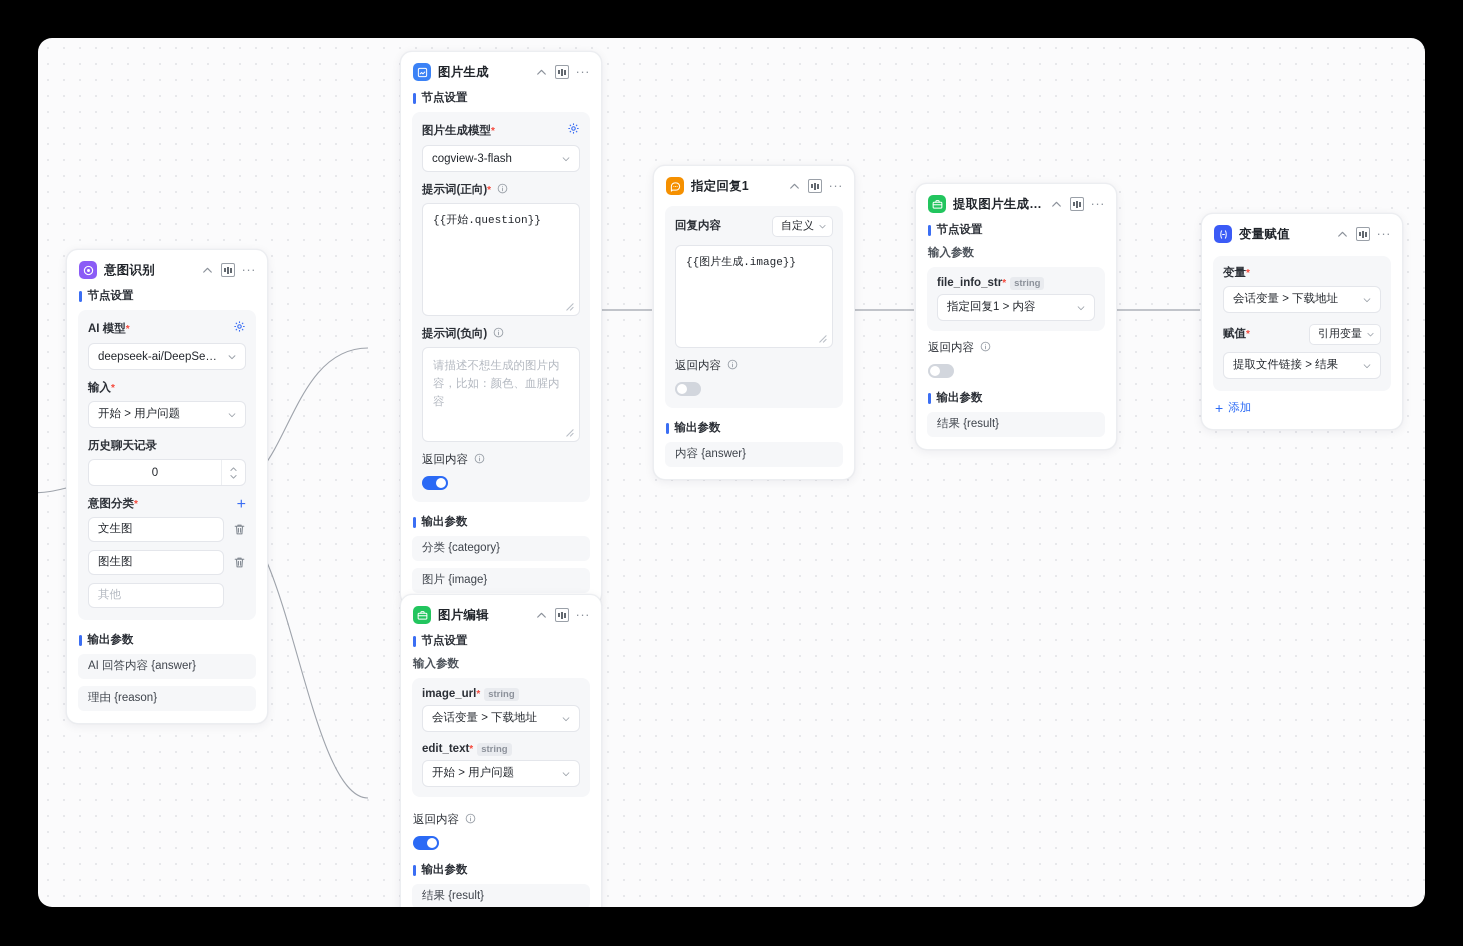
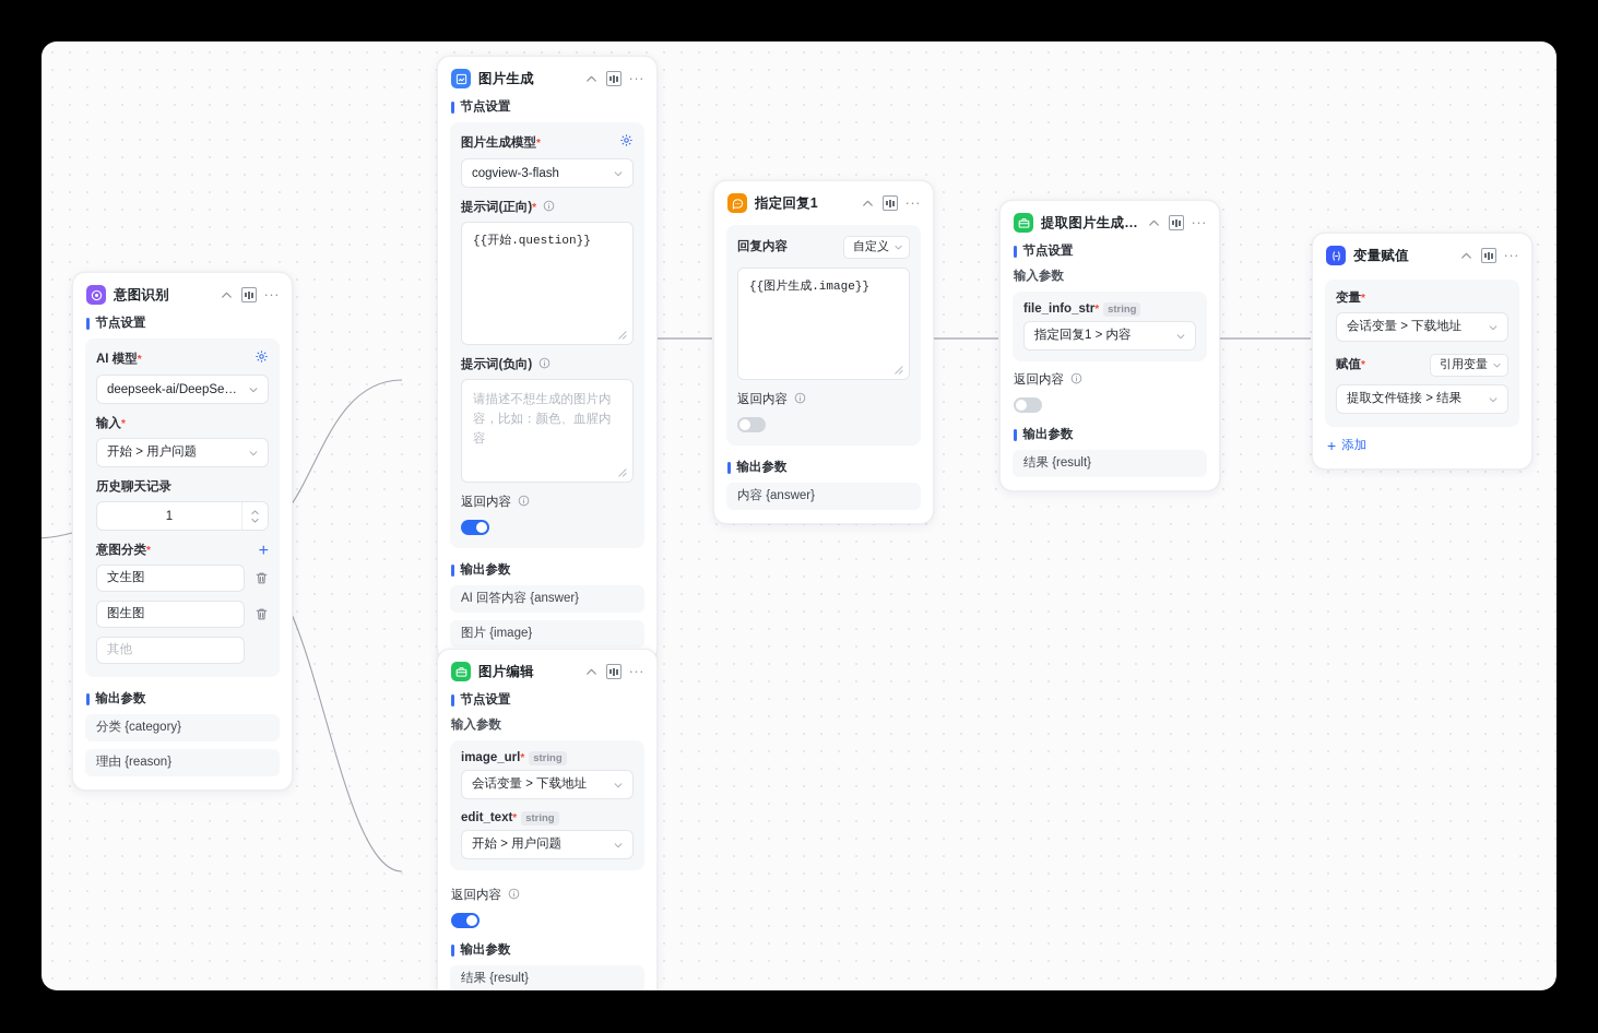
  意图识别
  ···
  节点设置
  AI 模型*
  deepseek-ai/DeepSeek-
  输入*
  开始 > 用户问题
  历史聊天记录
- 0
+ 1
  意图分类*
  +
  文生图
  图生图
  其他
  输出参数
- AI 回答内容 {answer}
+ 分类 {category}
  理由 {reason}
  图片生成
  ···
  节点设置
  图片生成模型*
  cogview-3-flash
  提示词(正向)*
  {{开始.question}}
  提示词(负向)
  请描述不想生成的图片内容，比如：颜色、血腥内容
  返回内容
  输出参数
- 分类 {category}
+ AI 回答内容 {answer}
  图片 {image}
  指定回复1
  ···
  回复内容
  自定义
  {{图片生成.image}}
  返回内容
  输出参数
  内容 {answer}
  ···
  节点设置
  输入参数
  file_info_str* string
  指定回复1 > 内容
  返回内容
  输出参数
  结果 {result}
  变量赋值
  ···
  变量*
  会话变量 > 下载地址
  赋值*
  引用变量
  提取文件链接 > 结果
  +
  添加
  图片编辑
  ···
  节点设置
  输入参数
  image_url* string
  会话变量 > 下载地址
  edit_text* string
  开始 > 用户问题
  返回内容
  输出参数
  结果 {result}
